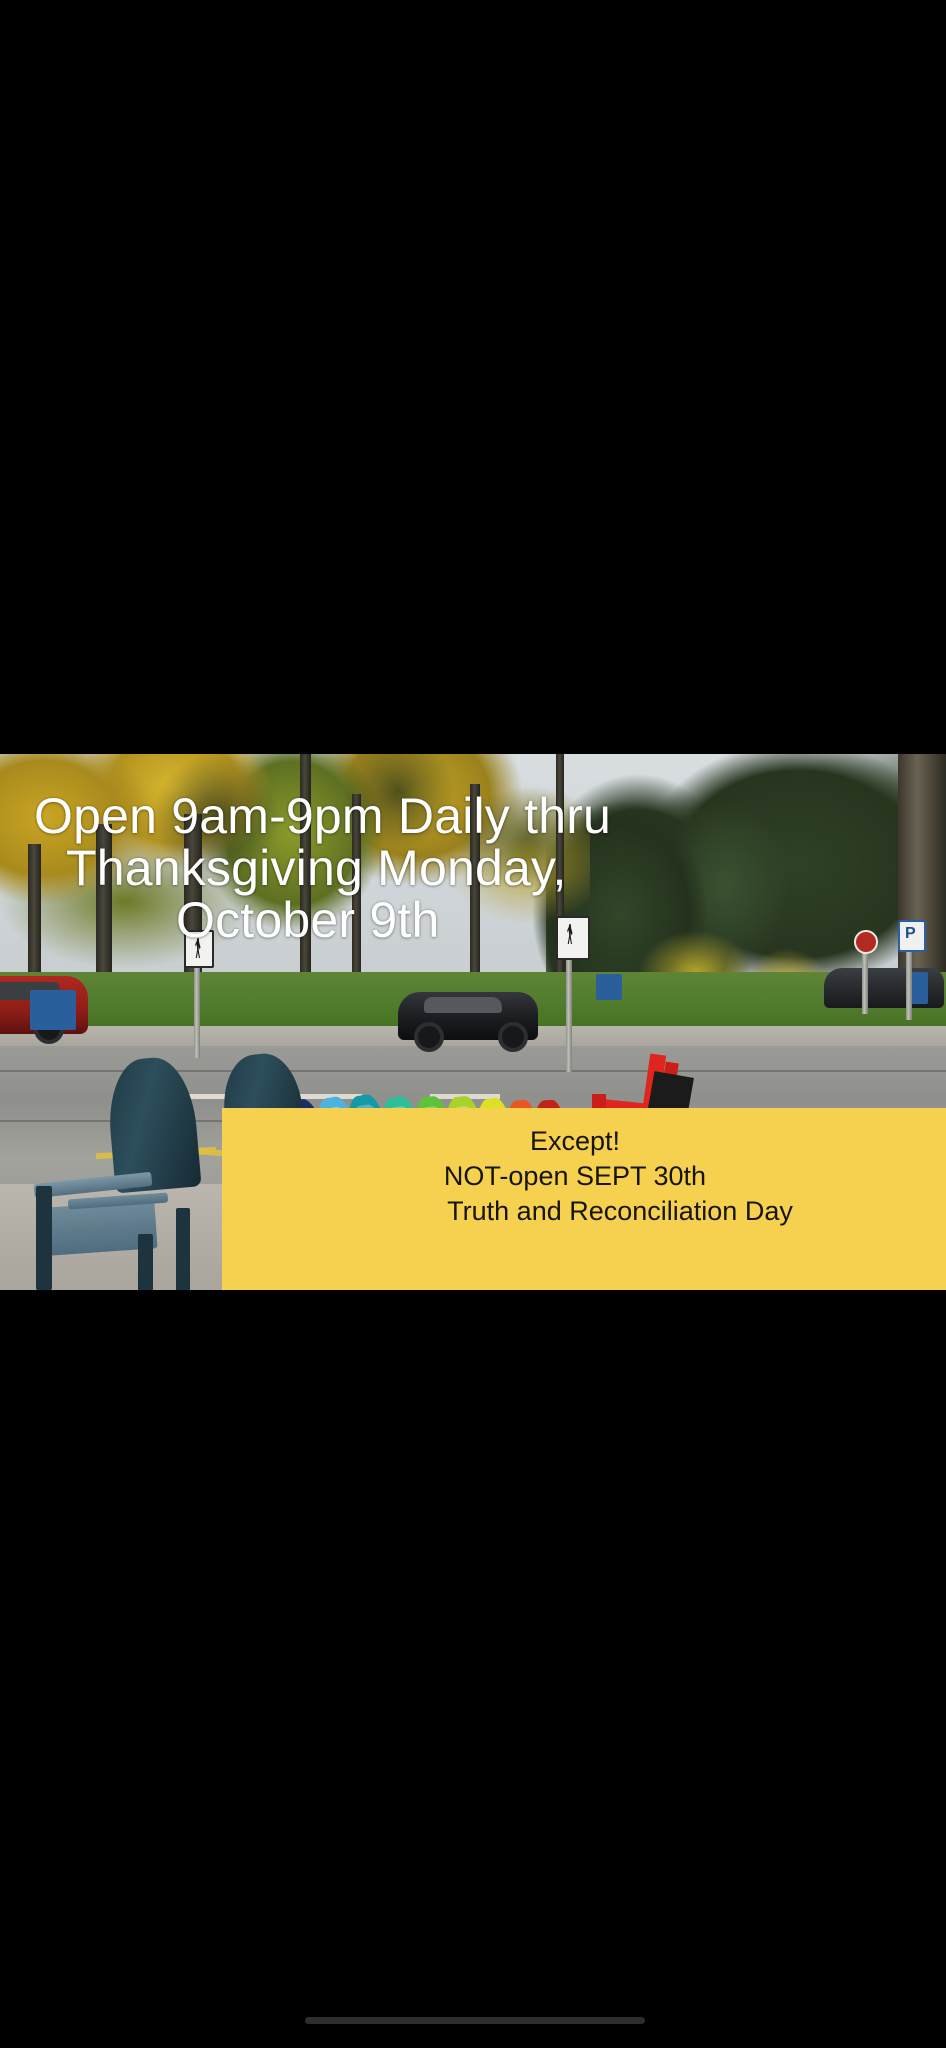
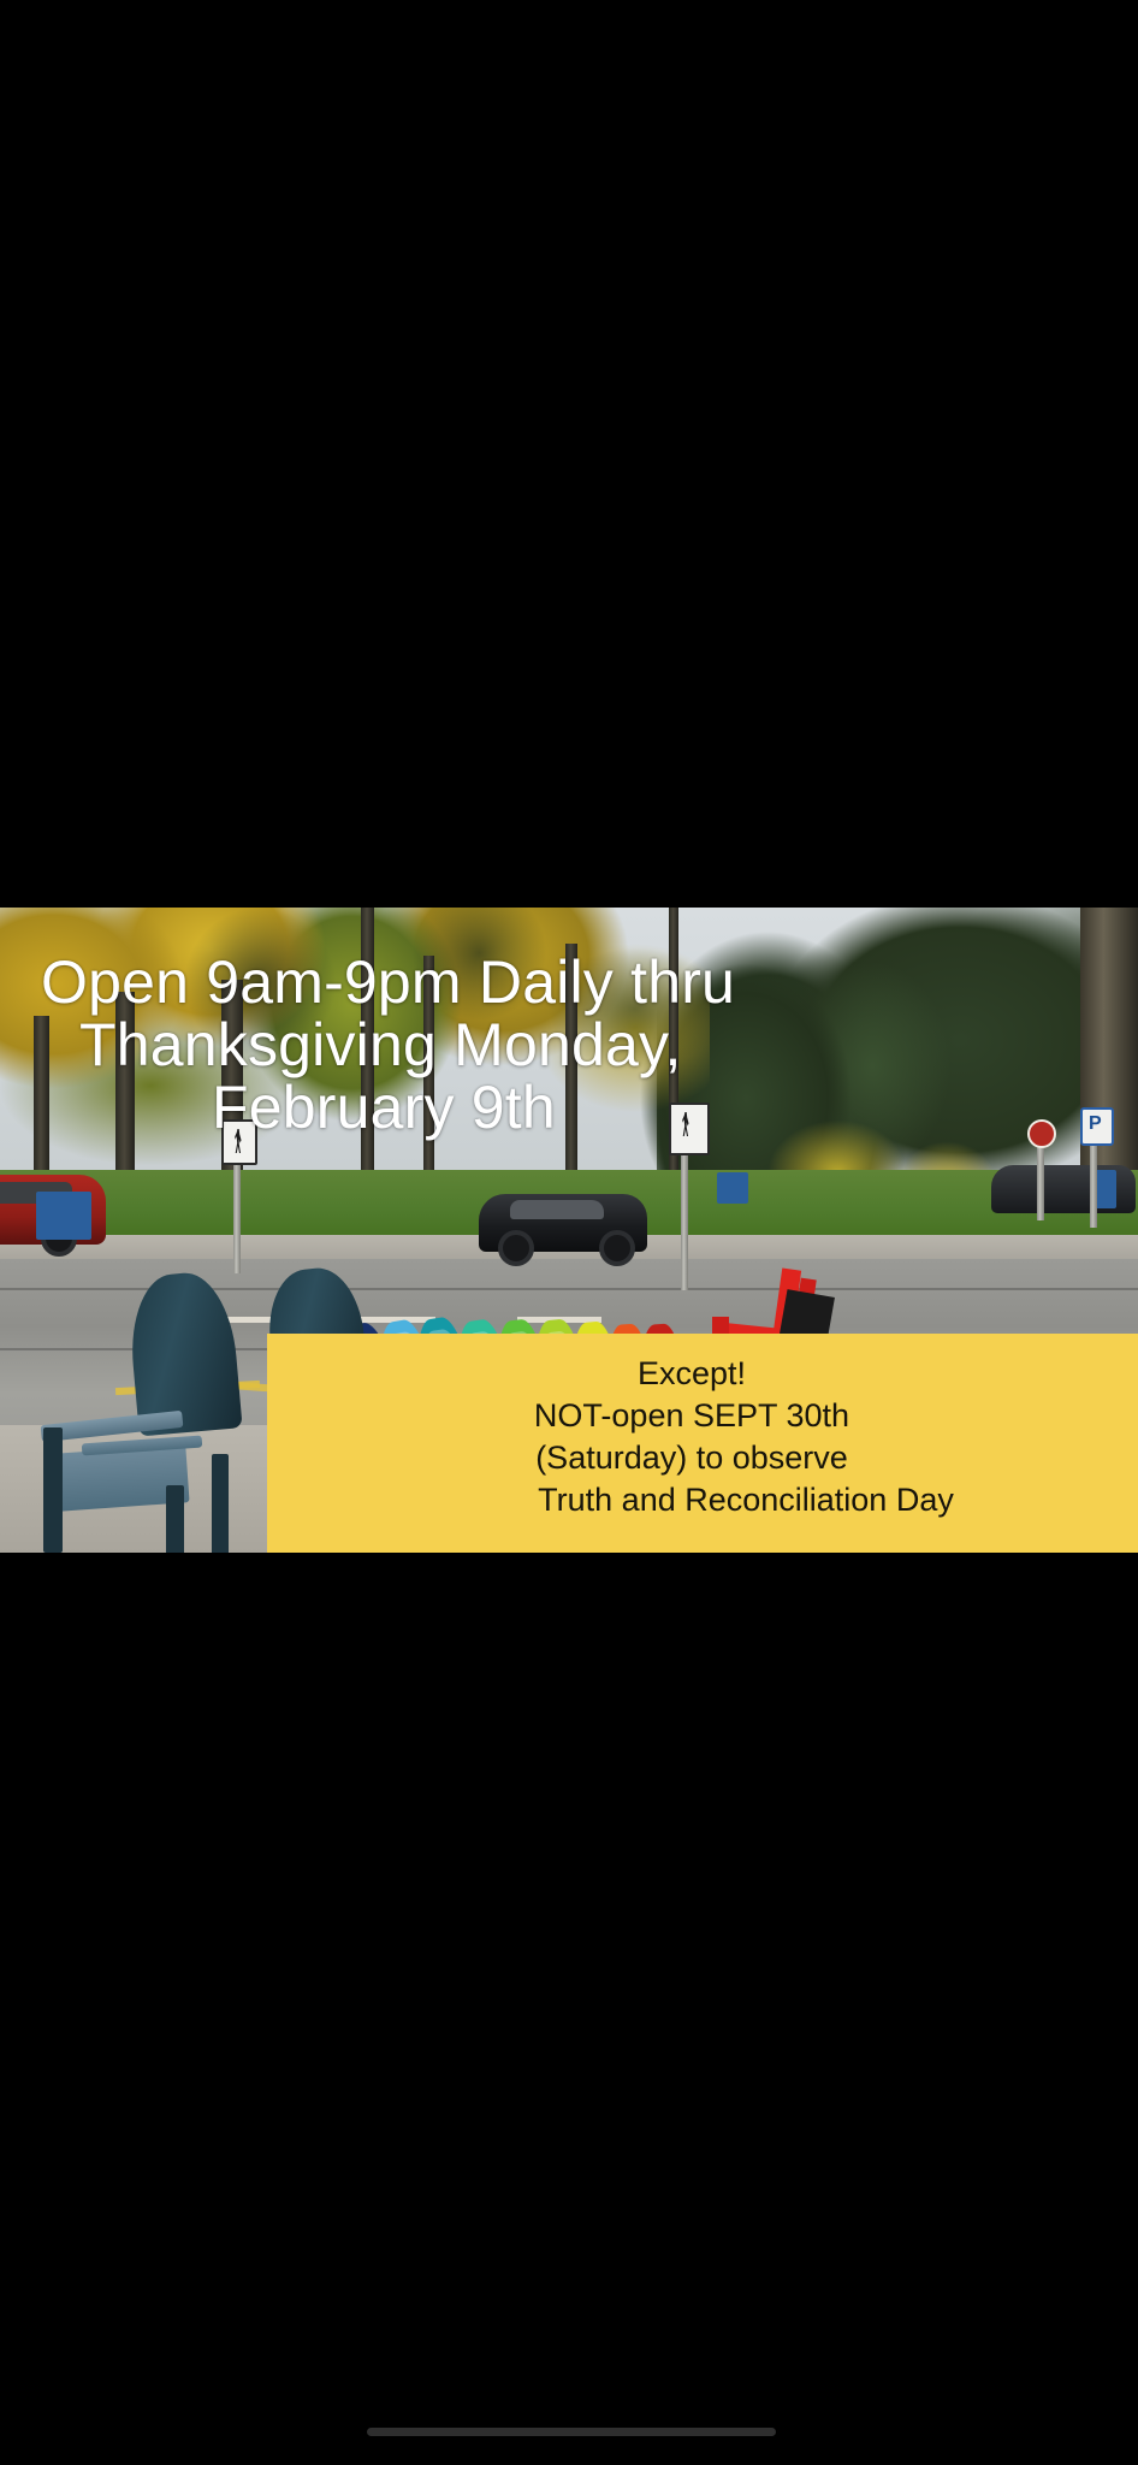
  P
  Open 9am-9pm Daily thru
  Thanksgiving Monday,
- October 9th
+ February 9th
  Except!
  NOT-open SEPT 30th
+ (Saturday) to observe
  Truth and Reconciliation Day
